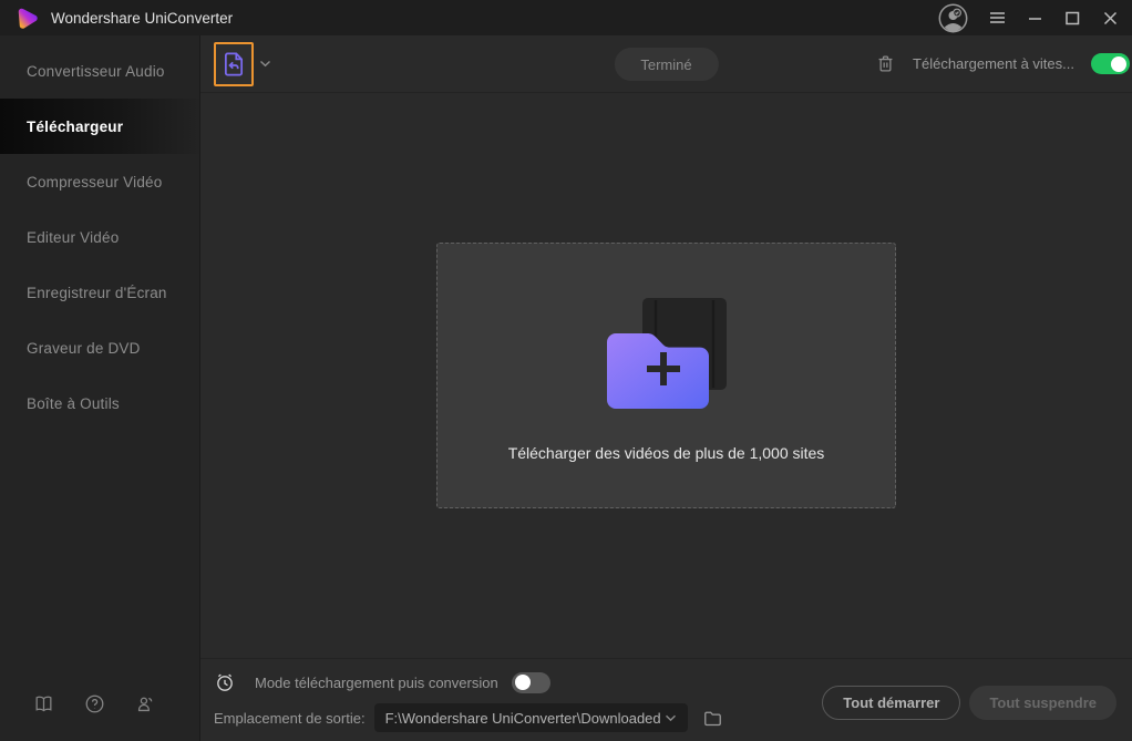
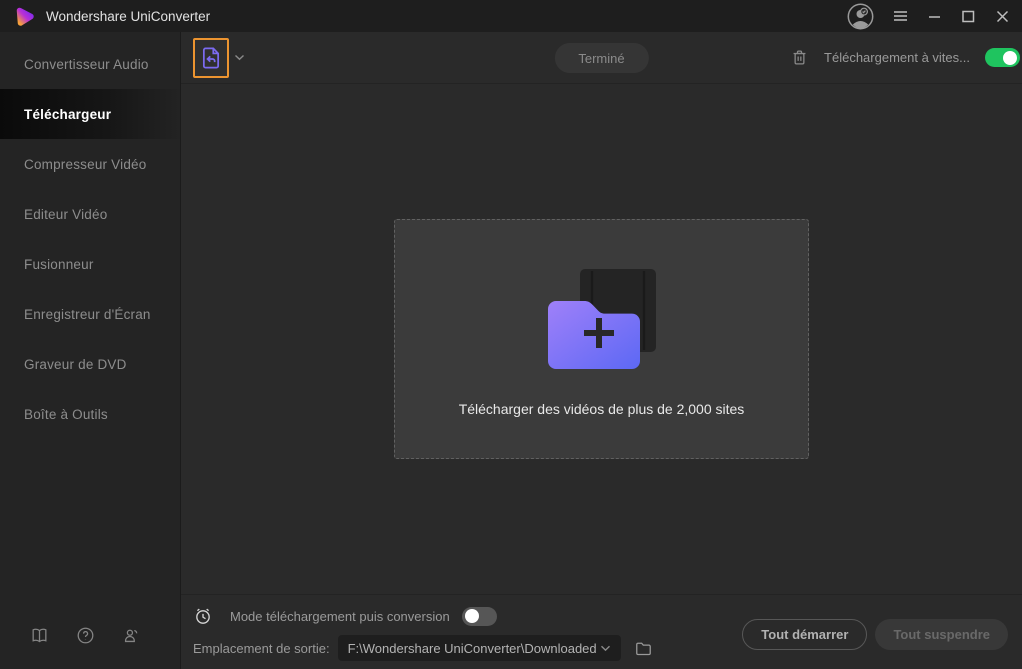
  Wondershare UniConverter
  Convertisseur Audio
  Téléchargeur
  Compresseur Vidéo
  Editeur Vidéo
+ Fusionneur
  Enregistreur d'Écran
  Graveur de DVD
  Boîte à Outils
  Terminé
  Téléchargement à vites...
- Télécharger des vidéos de plus de 1,000 sites
+ Télécharger des vidéos de plus de 2,000 sites
  Mode téléchargement puis conversion
  Emplacement de sortie:
  F:\Wondershare UniConverter\Downloaded
  Tout démarrer
  Tout suspendre
